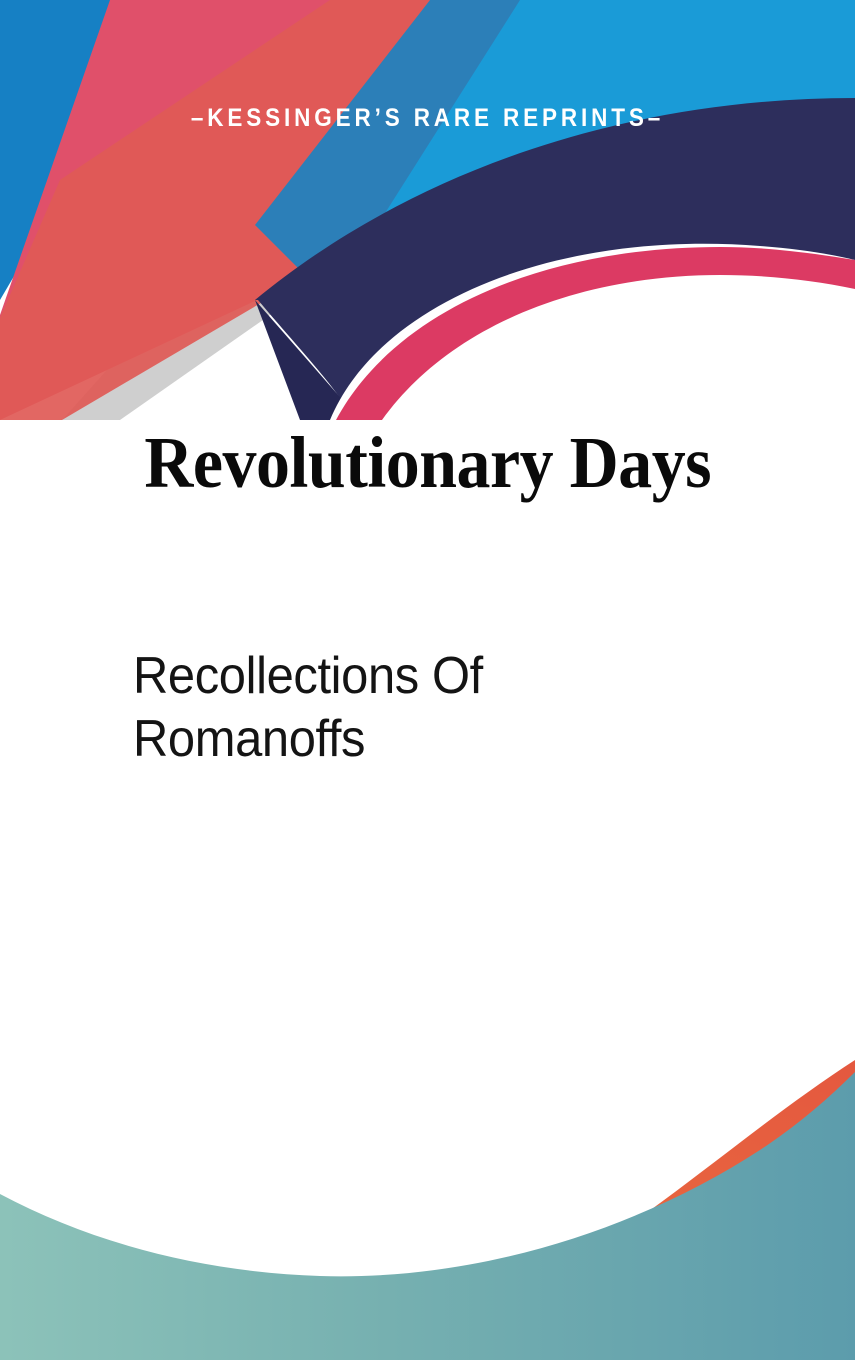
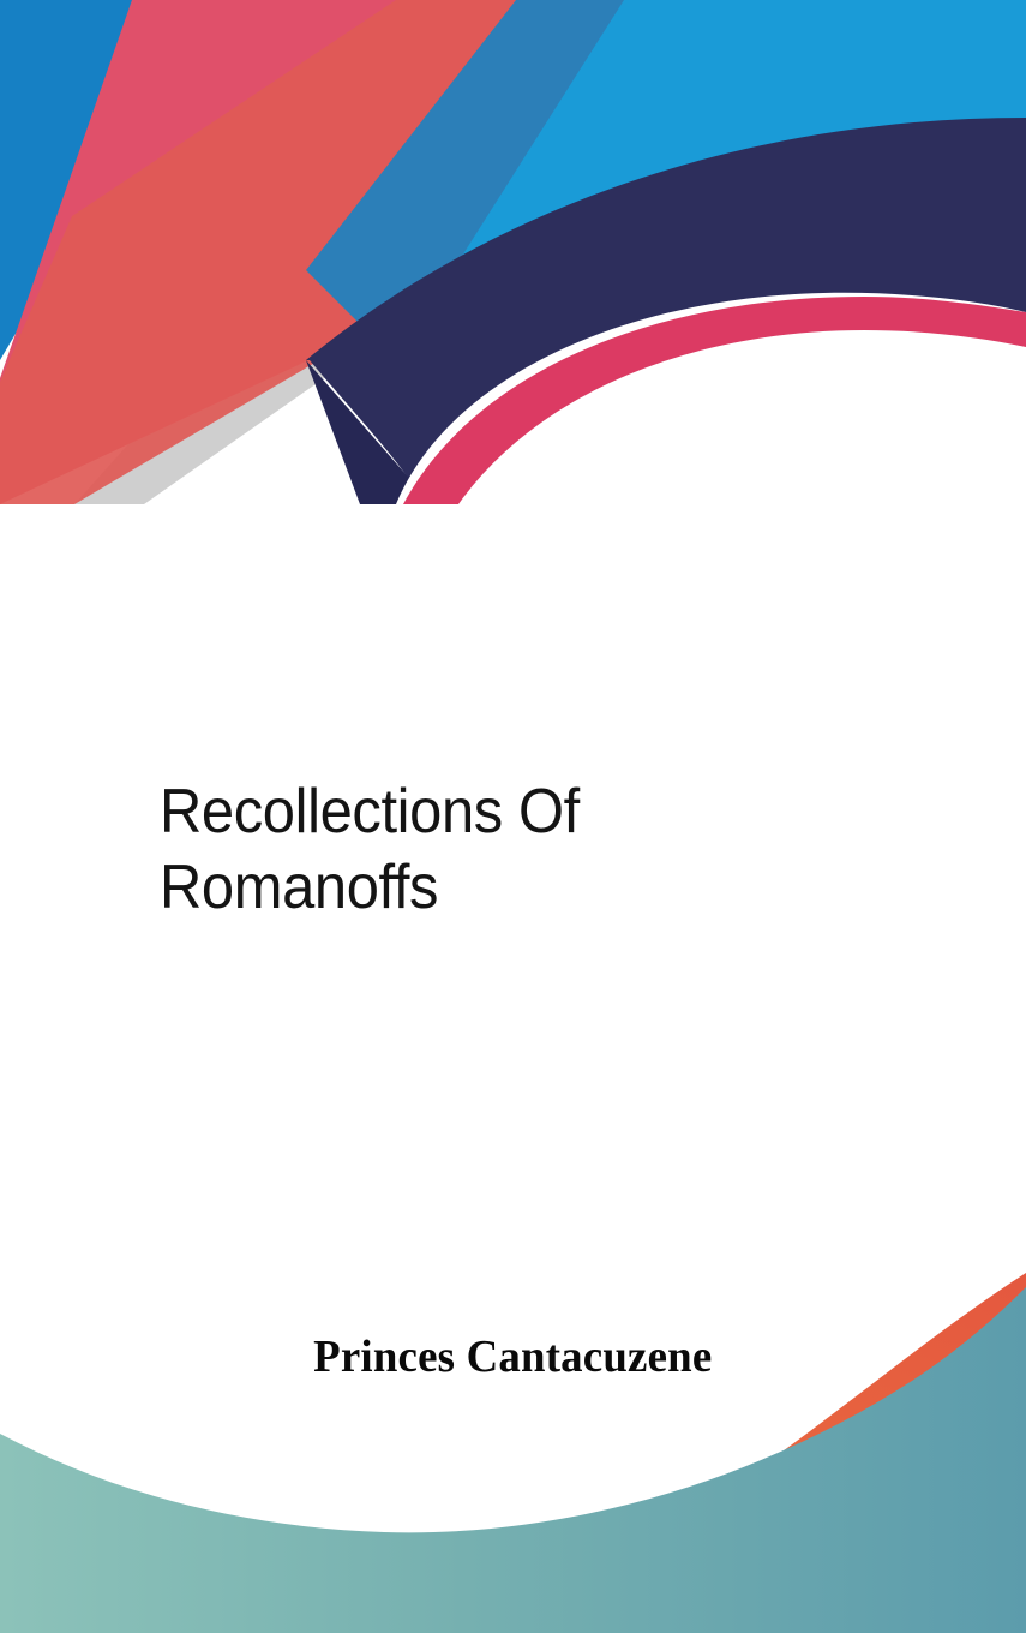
- –KESSINGER’S RARE REPRINTS–
- Revolutionary Days
  Recollections Of Romanoffs
+ Princes Cantacuzene
